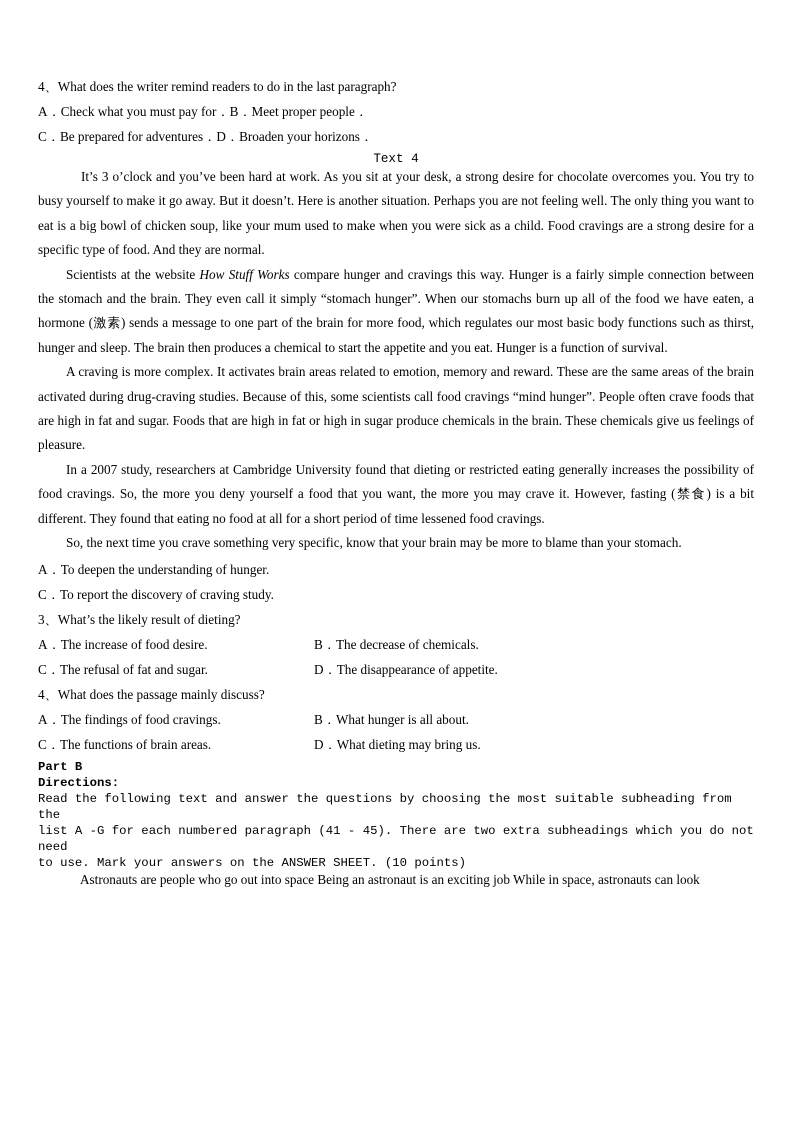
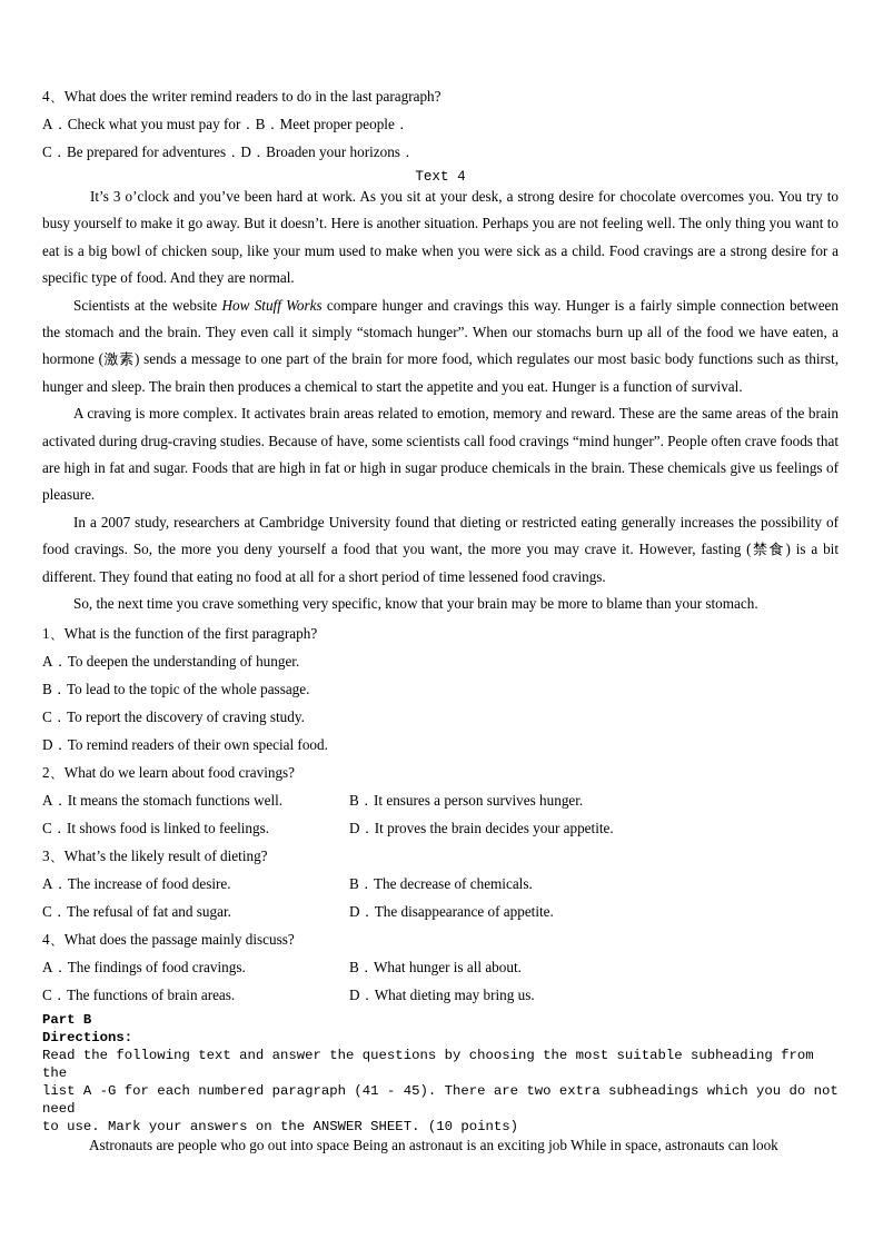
  4、What does the writer remind readers to do in the last paragraph?
  A．Check what you must pay for．B．Meet proper people．
  C．Be prepared for adventures．D．Broaden your horizons．
  Text 4
  It’s 3 o’clock and you’ve been hard at work. As you sit at your desk, a strong desire for chocolate overcomes you. You try to busy yourself to make it go away. But it doesn’t. Here is another situation. Perhaps you are not feeling well. The only thing you want to eat is a big bowl of chicken soup, like your mum used to make when you were sick as a child. Food cravings are a strong desire for a specific type of food. And they are normal.
  Scientists at the website How Stuff Works compare hunger and cravings this way. Hunger is a fairly simple connection between the stomach and the brain. They even call it simply “stomach hunger”. When our stomachs burn up all of the food we have eaten, a hormone (激素) sends a message to one part of the brain for more food, which regulates our most basic body functions such as thirst, hunger and sleep. The brain then produces a chemical to start the appetite and you eat. Hunger is a function of survival.
- A craving is more complex. It activates brain areas related to emotion, memory and reward. These are the same areas of the brain activated during drug-craving studies. Because of this, some scientists call food cravings “mind hunger”. People often crave foods that are high in fat and sugar. Foods that are high in fat or high in sugar produce chemicals in the brain. These chemicals give us feelings of pleasure.
+ A craving is more complex. It activates brain areas related to emotion, memory and reward. These are the same areas of the brain activated during drug-craving studies. Because of have, some scientists call food cravings “mind hunger”. People often crave foods that are high in fat and sugar. Foods that are high in fat or high in sugar produce chemicals in the brain. These chemicals give us feelings of pleasure.
  In a 2007 study, researchers at Cambridge University found that dieting or restricted eating generally increases the possibility of food cravings. So, the more you deny yourself a food that you want, the more you may crave it. However, fasting (禁食) is a bit different. They found that eating no food at all for a short period of time lessened food cravings.
  So, the next time you crave something very specific, know that your brain may be more to blame than your stomach.
+ 1、What is the function of the first paragraph?
  A．To deepen the understanding of hunger.
+ B．To lead to the topic of the whole passage.
  C．To report the discovery of craving study.
+ D．To remind readers of their own special food.
+ 2、What do we learn about food cravings?
+ A．It means the stomach functions well.
+ B．It ensures a person survives hunger.
+ C．It shows food is linked to feelings.
+ D．It proves the brain decides your appetite.
  3、What’s the likely result of dieting?
  A．The increase of food desire.
  B．The decrease of chemicals.
  C．The refusal of fat and sugar.
  D．The disappearance of appetite.
  4、What does the passage mainly discuss?
  A．The findings of food cravings.
  B．What hunger is all about.
  C．The functions of brain areas.
  D．What dieting may bring us.
  Part B
  Directions:
  Read the following text and answer the questions by choosing the most suitable subheading from the
  list A -G for each numbered paragraph (41 - 45). There are two extra subheadings which you do not need
  to use. Mark your answers on the ANSWER SHEET. (10 points)
  Astronauts are people who go out into space Being an astronaut is an exciting job While in space, astronauts can look
